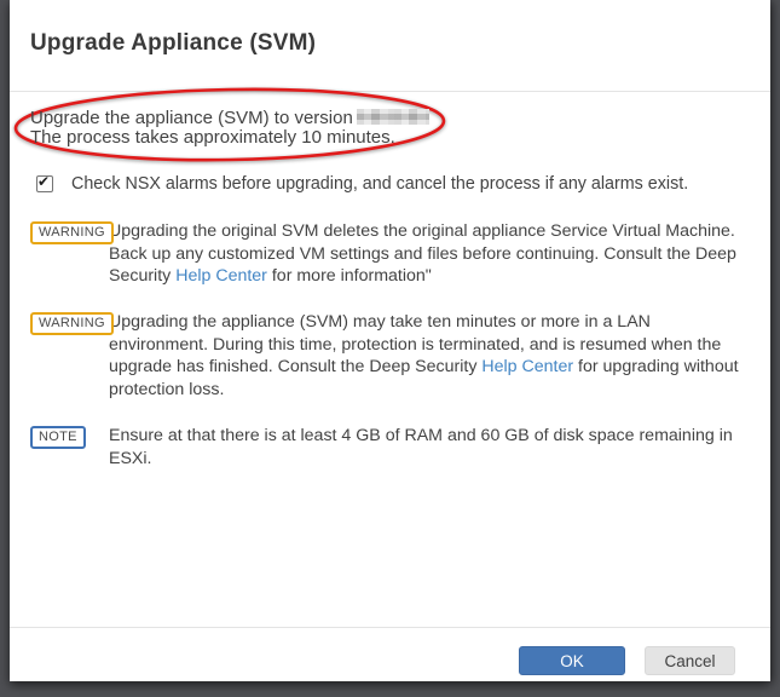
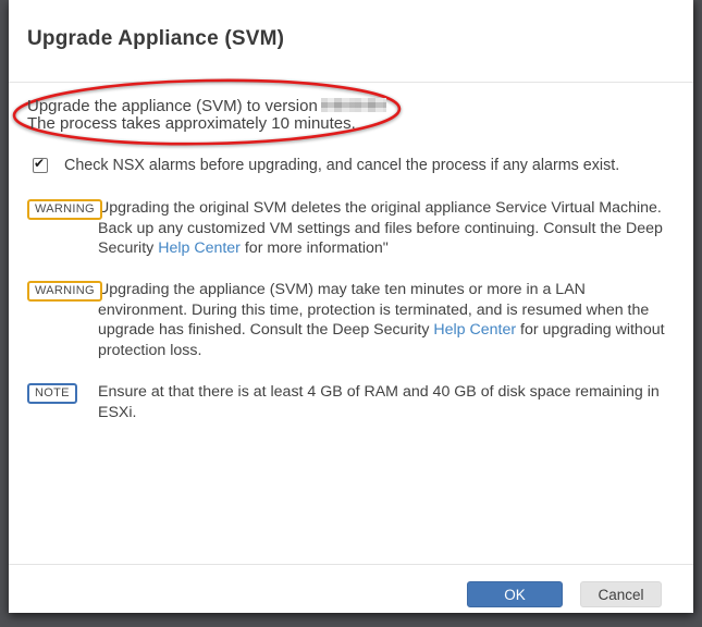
  Upgrade Appliance (SVM)
  Upgrade the appliance (SVM) to version
  The process takes approximately 10 minutes.
  Check NSX alarms before upgrading, and cancel the process if any alarms exist.
  WARNING
  Upgrading the original SVM deletes the original appliance Service Virtual Machine. Back up any customized VM settings and files before continuing. Consult the Deep Security Help Center for more information"
  WARNING
  Upgrading the appliance (SVM) may take ten minutes or more in a LAN environment. During this time, protection is terminated, and is resumed when the upgrade has finished. Consult the Deep Security Help Center for upgrading without protection loss.
  NOTE
- Ensure at that there is at least 4 GB of RAM and 60 GB of disk space remaining in ESXi.
+ Ensure at that there is at least 4 GB of RAM and 40 GB of disk space remaining in ESXi.
  OK
  Cancel
